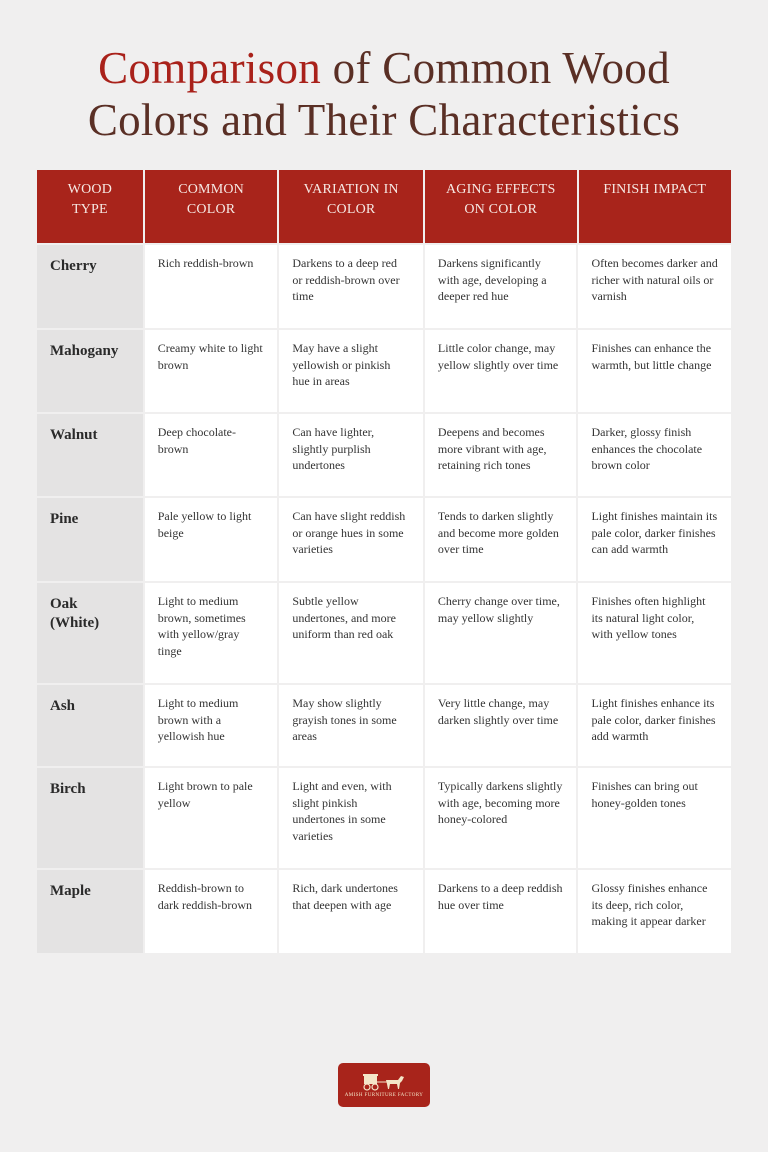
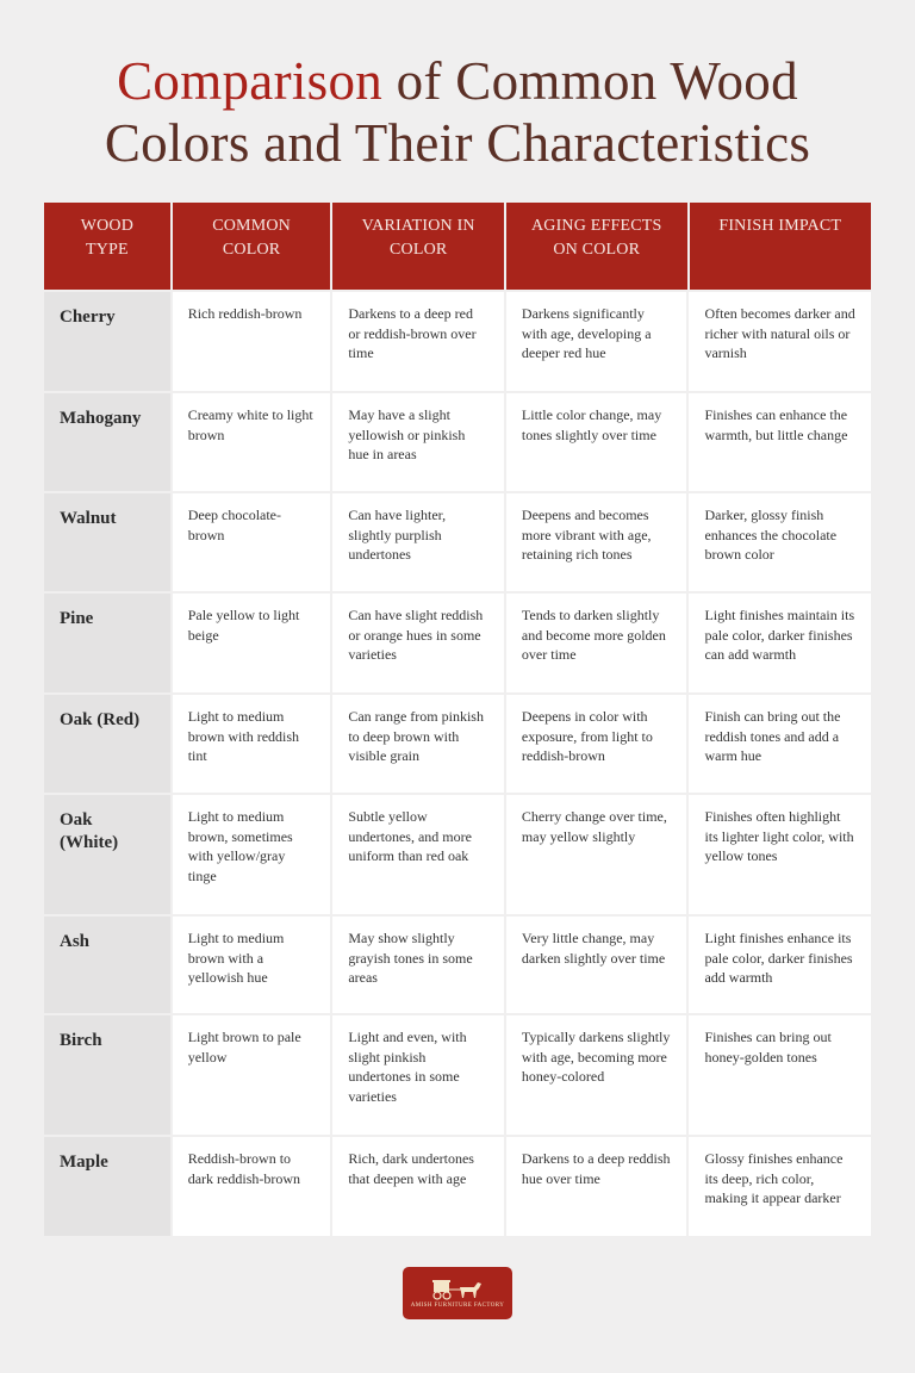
  Comparison of Common Wood
  Colors and Their Characteristics
  WOOD TYPE
  COMMON COLOR
  VARIATION IN COLOR
  AGING EFFECTS ON COLOR
  FINISH IMPACT
  Cherry
  Rich reddish-brown
  Darkens to a deep red or reddish-brown over time
  Darkens significantly with age, developing a deeper red hue
  Often becomes darker and richer with natural oils or varnish
  Mahogany
  Creamy white to light brown
  May have a slight yellowish or pinkish hue in areas
- Little color change, may yellow slightly over time
+ Little color change, may tones slightly over time
  Finishes can enhance the warmth, but little change
  Walnut
  Deep chocolate-brown
  Can have lighter, slightly purplish undertones
  Deepens and becomes more vibrant with age, retaining rich tones
  Darker, glossy finish enhances the chocolate brown color
  Pine
  Pale yellow to light beige
  Can have slight reddish or orange hues in some varieties
  Tends to darken slightly and become more golden over time
  Light finishes maintain its pale color, darker finishes can add warmth
+ Oak (Red)
+ Light to medium brown with reddish tint
+ Can range from pinkish to deep brown with visible grain
+ Deepens in color with exposure, from light to reddish-brown
+ Finish can bring out the reddish tones and add a warm hue
  Oak (White)
  Light to medium brown, sometimes with yellow/gray tinge
  Subtle yellow undertones, and more uniform than red oak
  Cherry change over time, may yellow slightly
- Finishes often highlight its natural light color, with yellow tones
+ Finishes often highlight its lighter light color, with yellow tones
  Ash
  Light to medium brown with a yellowish hue
  May show slightly grayish tones in some areas
  Very little change, may darken slightly over time
  Light finishes enhance its pale color, darker finishes add warmth
  Birch
  Light brown to pale yellow
  Light and even, with slight pinkish undertones in some varieties
  Typically darkens slightly with age, becoming more honey-colored
  Finishes can bring out honey-golden tones
  Maple
  Reddish-brown to dark reddish-brown
  Rich, dark undertones that deepen with age
  Darkens to a deep reddish hue over time
  Glossy finishes enhance its deep, rich color, making it appear darker
